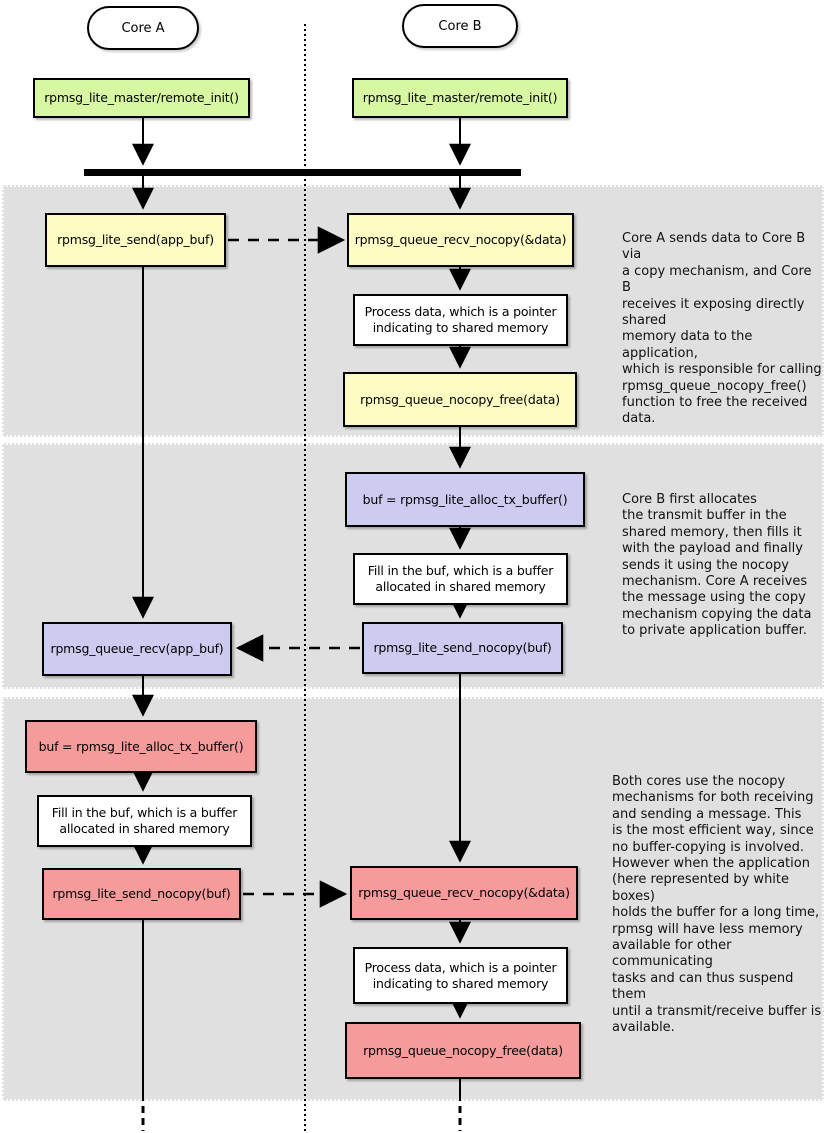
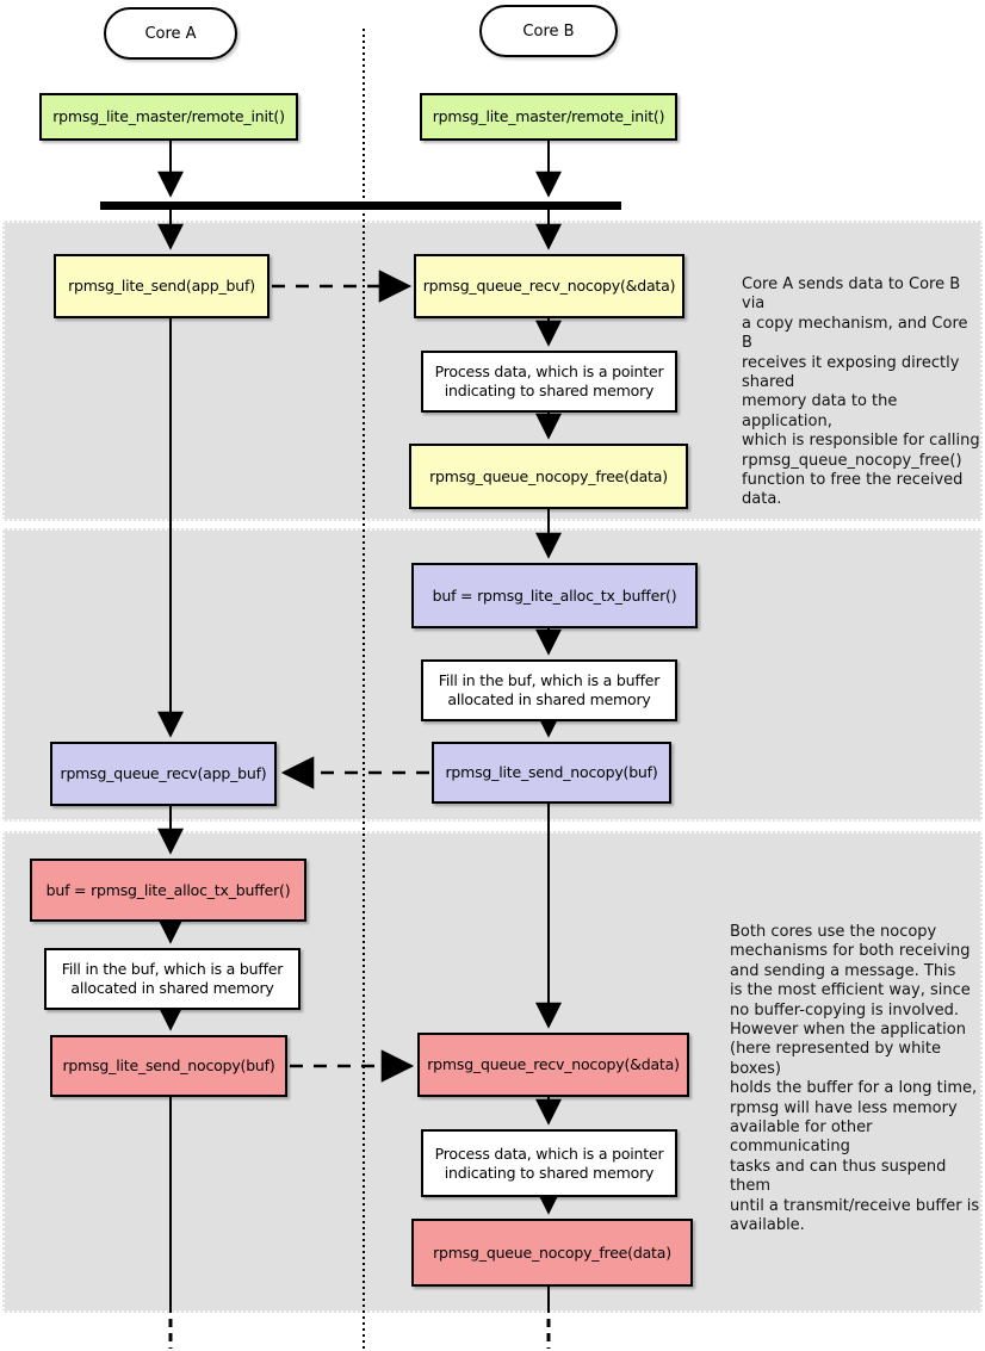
  Core A
  Core B
  rpmsg_lite_master/remote_init()
  rpmsg_lite_master/remote_init()
  rpmsg_lite_send(app_buf)
  rpmsg_queue_recv_nocopy(&data)
  Process data, which is a pointer indicating to shared memory
  rpmsg_queue_nocopy_free(data)
  Core A sends data to Core B via
  a copy mechanism, and Core B
  receives it exposing directly shared
  memory data to the application,
  which is responsible for calling
  rpmsg_queue_nocopy_free()
  function to free the received data.
  buf = rpmsg_lite_alloc_tx_buffer()
  Fill in the buf, which is a buffer allocated in shared memory
  rpmsg_lite_send_nocopy(buf)
  rpmsg_queue_recv(app_buf)
- Core B first allocates
- the transmit buffer in the
- shared memory, then fills it
- with the payload and finally
- sends it using the nocopy
- mechanism. Core A receives
- the message using the copy
- mechanism copying the data
- to private application buffer.
  buf = rpmsg_lite_alloc_tx_buffer()
  Fill in the buf, which is a buffer allocated in shared memory
  rpmsg_lite_send_nocopy(buf)
  rpmsg_queue_recv_nocopy(&data)
  Process data, which is a pointer indicating to shared memory
  rpmsg_queue_nocopy_free(data)
  Both cores use the nocopy
  mechanisms for both receiving
  and sending a message. This
  is the most efficient way, since
  no buffer-copying is involved.
  However when the application
  (here represented by white boxes)
  holds the buffer for a long time,
  rpmsg will have less memory
  available for other communicating
  tasks and can thus suspend them
  until a transmit/receive buffer is
  available.
